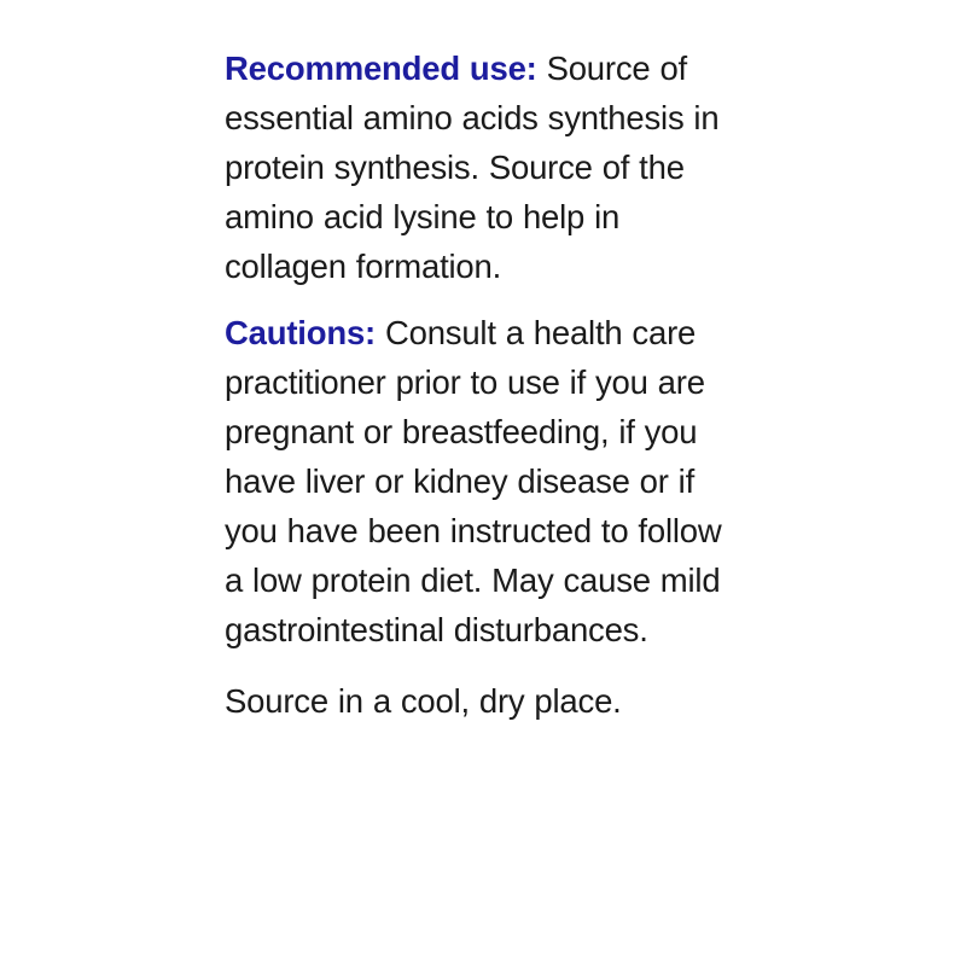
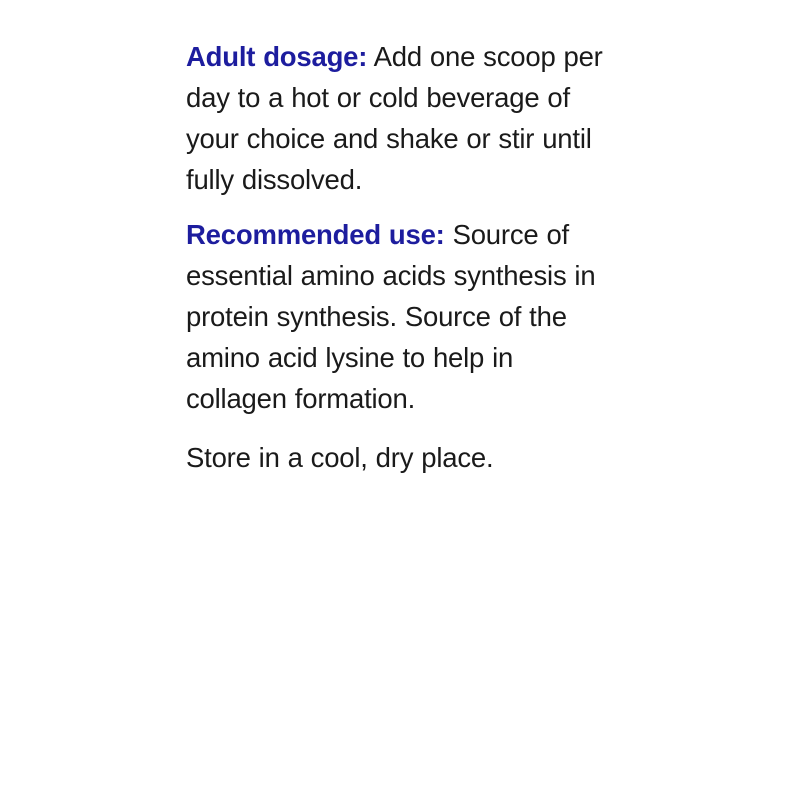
+ Adult dosage: Add one scoop per day to a hot or cold beverage of your choice and shake or stir until fully dissolved.
  Recommended use: Source of essential amino acids synthesis in protein synthesis. Source of the amino acid lysine to help in collagen formation.
- Cautions: Consult a health care practitioner prior to use if you are pregnant or breastfeeding, if you have liver or kidney disease or if you have been instructed to follow a low protein diet. May cause mild gastrointestinal disturbances.
- Source in a cool, dry place.
+ Store in a cool, dry place.
